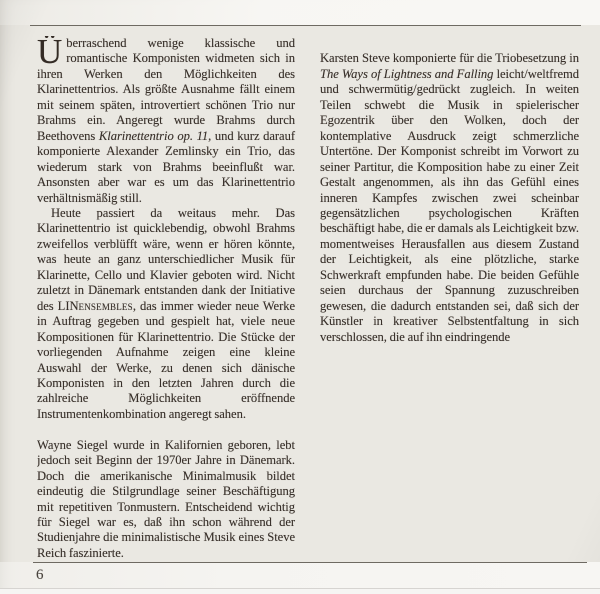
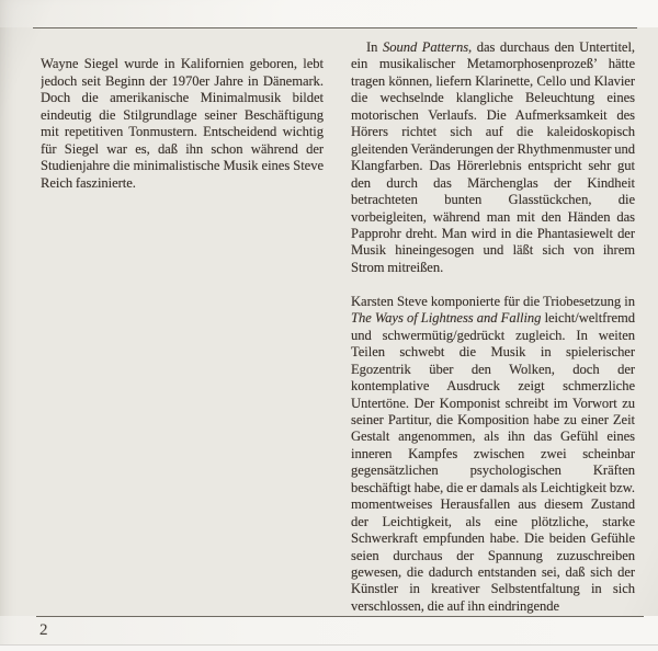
- Ü
- berraschend wenige klassische und romantische Komponisten widmeten sich in ihren Werken den Möglichkeiten des Klarinettentrios. Als größte Ausnahme fällt einem mit seinem späten, introvertiert schönen Trio nur Brahms ein. Angeregt wurde Brahms durch Beethovens Klarinettentrio op. 11, und kurz darauf komponierte Alexander Zemlinsky ein Trio, das wiederum stark von Brahms beeinflußt war. Ansonsten aber war es um das Klarinettentrio verhältnismäßig still.
- Heute passiert da weitaus mehr. Das Klarinettentrio ist quicklebendig, obwohl Brahms zweifellos verblüfft wäre, wenn er hören könnte, was heute an ganz unterschiedlicher Musik für Klarinette, Cello und Klavier geboten wird. Nicht zuletzt in Dänemark entstanden dank der Initiative des LINensembles, das immer wieder neue Werke in Auftrag gegeben und gespielt hat, viele neue Kompositionen für Klarinettentrio. Die Stücke der vorliegenden Aufnahme zeigen eine kleine Auswahl der Werke, zu denen sich dänische Komponisten in den letzten Jahren durch die zahlreiche Möglichkeiten eröffnende Instrumentenkombination angeregt sahen.
  Wayne Siegel wurde in Kalifornien geboren, lebt jedoch seit Beginn der 1970er Jahre in Dänemark. Doch die amerikanische Minimalmusik bildet eindeutig die Stilgrundlage seiner Beschäftigung mit repetitiven Tonmustern. Entscheidend wichtig für Siegel war es, daß ihn schon während der Studienjahre die minimalistische Musik eines Steve Reich faszinierte.
+ In Sound Patterns, das durchaus den Untertitel, ein musikalischer Metamorphosenprozeß’ hätte tragen können, liefern Klarinette, Cello und Klavier die wechselnde klangliche Beleuchtung eines motorischen Verlaufs. Die Aufmerksamkeit des Hörers richtet sich auf die kaleidoskopisch gleitenden Veränderungen der Rhythmenmuster und Klangfarben. Das Hörerlebnis entspricht sehr gut den durch das Märchenglas der Kindheit betrachteten bunten Glasstückchen, die vorbeigleiten, während man mit den Händen das Papprohr dreht. Man wird in die Phantasiewelt der Musik hineingesogen und läßt sich von ihrem Strom mitreißen.
  Karsten Steve komponierte für die Triobesetzung in The Ways of Lightness and Falling leicht/weltfremd und schwermütig/gedrückt zugleich. In weiten Teilen schwebt die Musik in spielerischer Egozentrik über den Wolken, doch der kontemplative Ausdruck zeigt schmerzliche Untertöne. Der Komponist schreibt im Vorwort zu seiner Partitur, die Komposition habe zu einer Zeit Gestalt angenommen, als ihn das Gefühl eines inneren Kampfes zwischen zwei scheinbar gegensätzlichen psychologischen Kräften beschäftigt habe, die er damals als Leichtigkeit bzw. momentweises Herausfallen aus diesem Zustand der Leichtigkeit, als eine plötzliche, starke Schwerkraft empfunden habe. Die beiden Gefühle seien durchaus der Spannung zuzuschreiben gewesen, die dadurch entstanden sei, daß sich der Künstler in kreativer Selbstentfaltung in sich verschlossen, die auf ihn eindringende
- 6
+ 2
